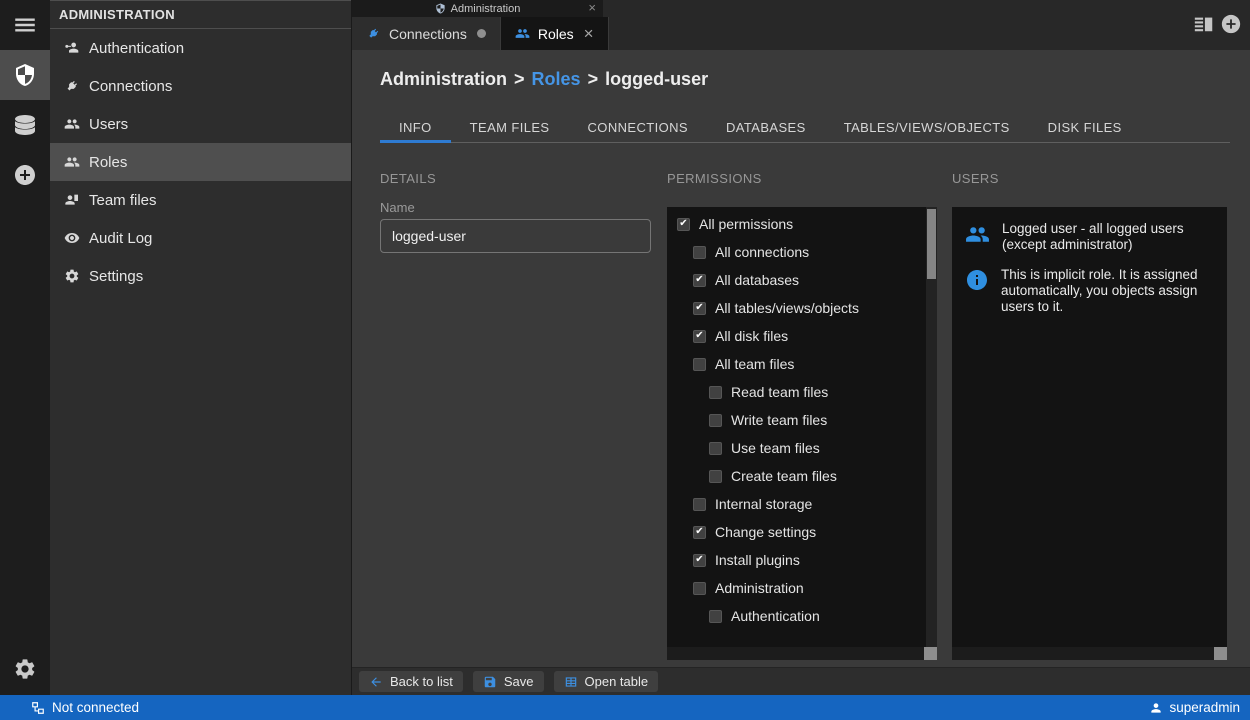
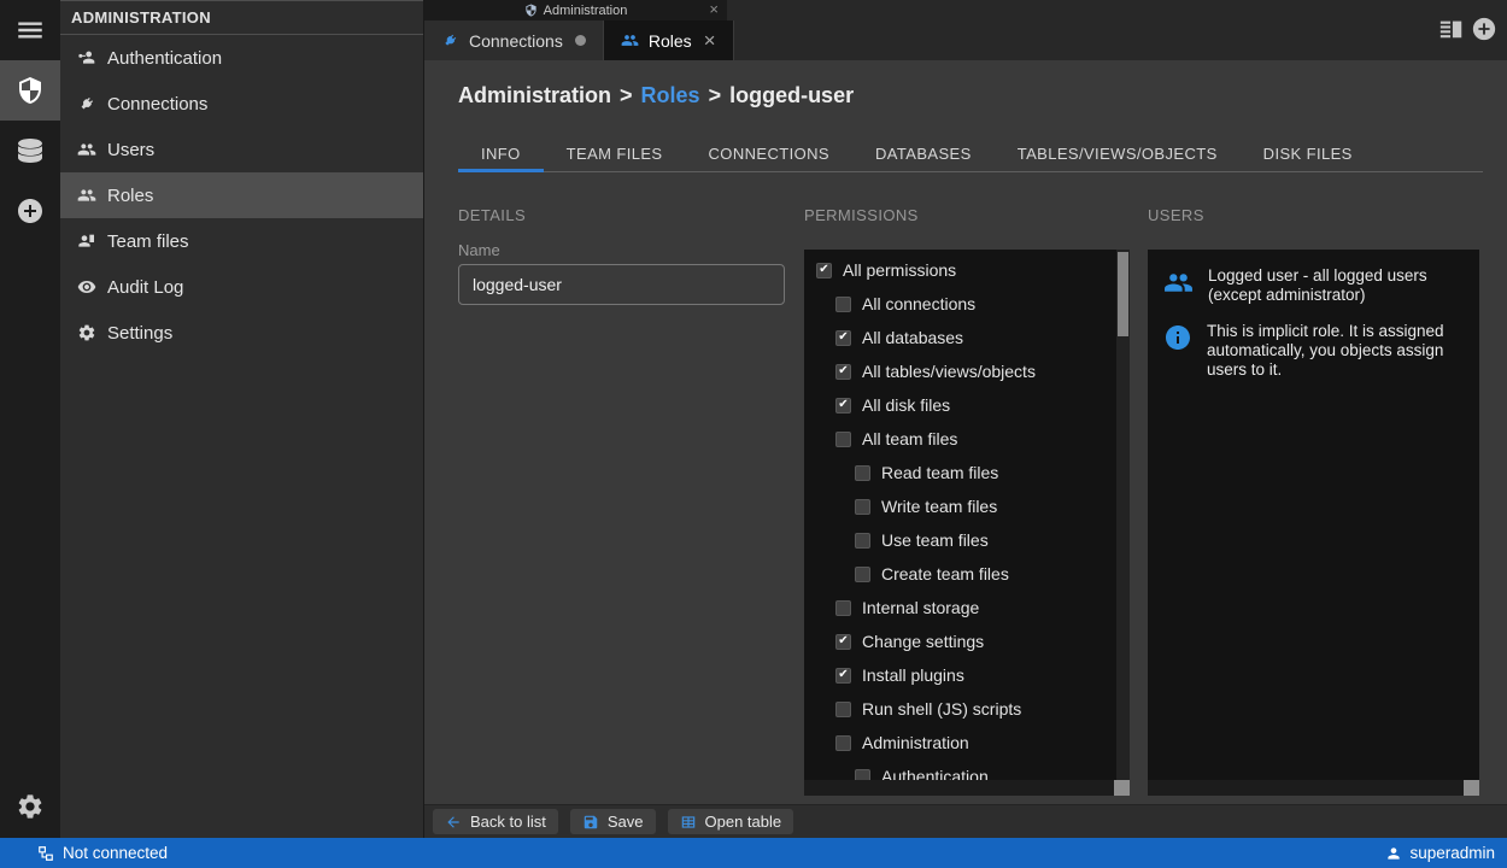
  ADMINISTRATION
  Authentication
  Connections
  Users
  Roles
  Team files
  Audit Log
  Settings
  Administration
  ×
  Connections
  Roles
  ×
  Administration > Roles > logged-user
  INFO
  TEAM FILES
  CONNECTIONS
  DATABASES
  TABLES/VIEWS/OBJECTS
  DISK FILES
  DETAILS
  PERMISSIONS
  USERS
  Name
  logged-user
  ✔
  All permissions
  All connections
  ✔
  All databases
  ✔
  All tables/views/objects
  ✔
  All disk files
  All team files
  Read team files
  Write team files
  Use team files
  Create team files
  Internal storage
  ✔
  Change settings
  ✔
  Install plugins
+ Run shell (JS) scripts
  Administration
  Authentication
  Logged user - all logged users (except administrator)
  This is implicit role. It is assigned automatically, you objects assign users to it.
  Back to list
  Save
  Open table
  Not connected
  superadmin
